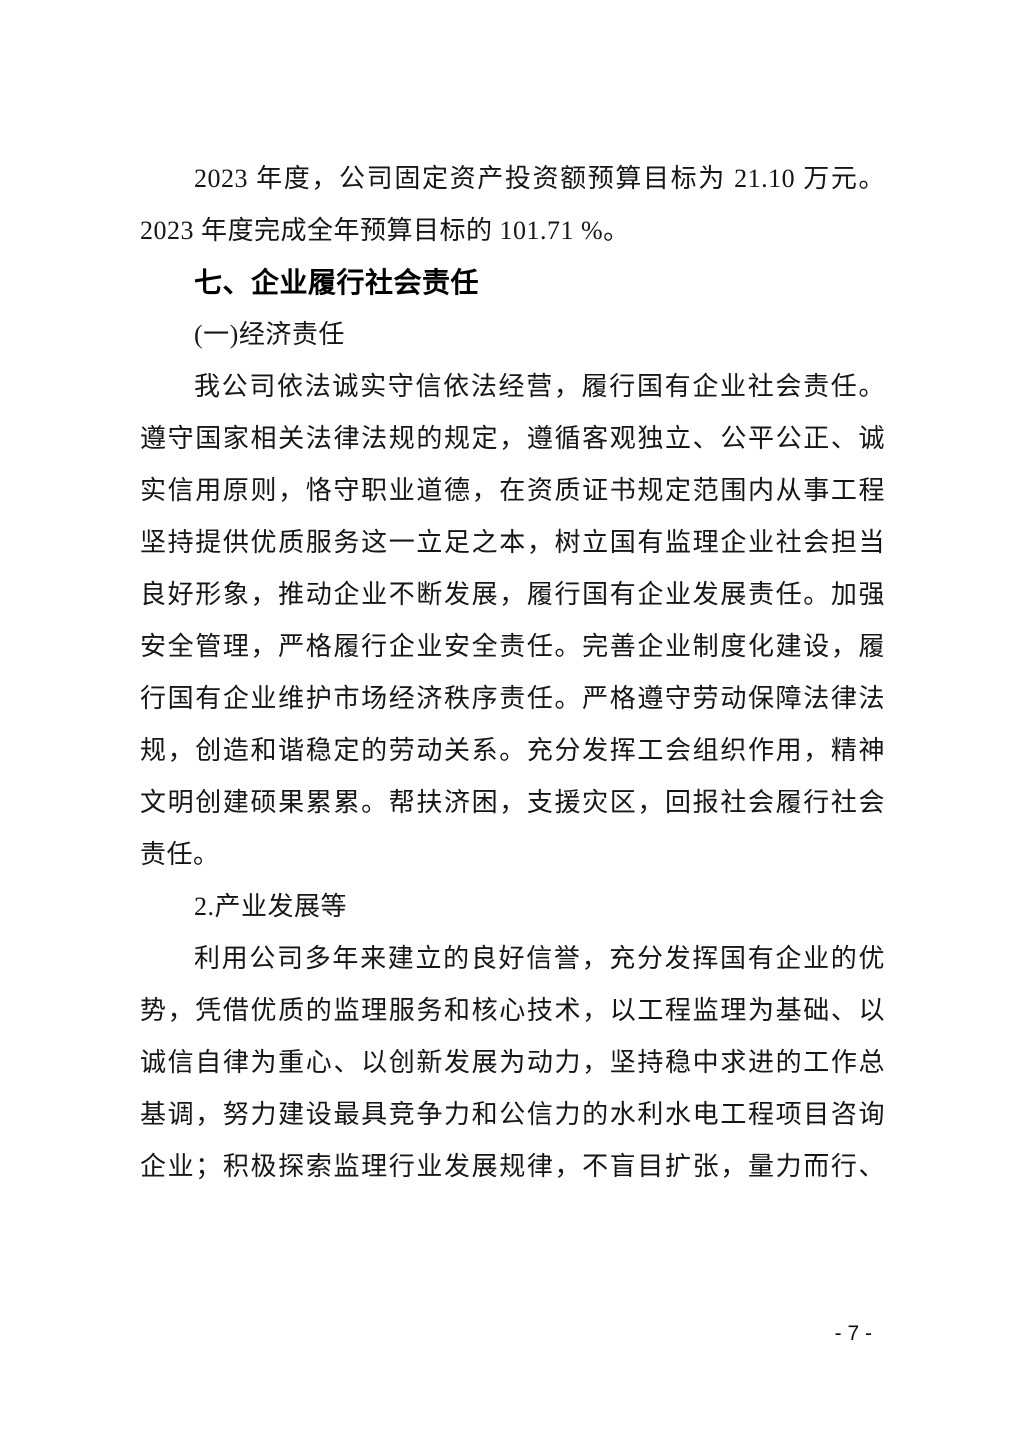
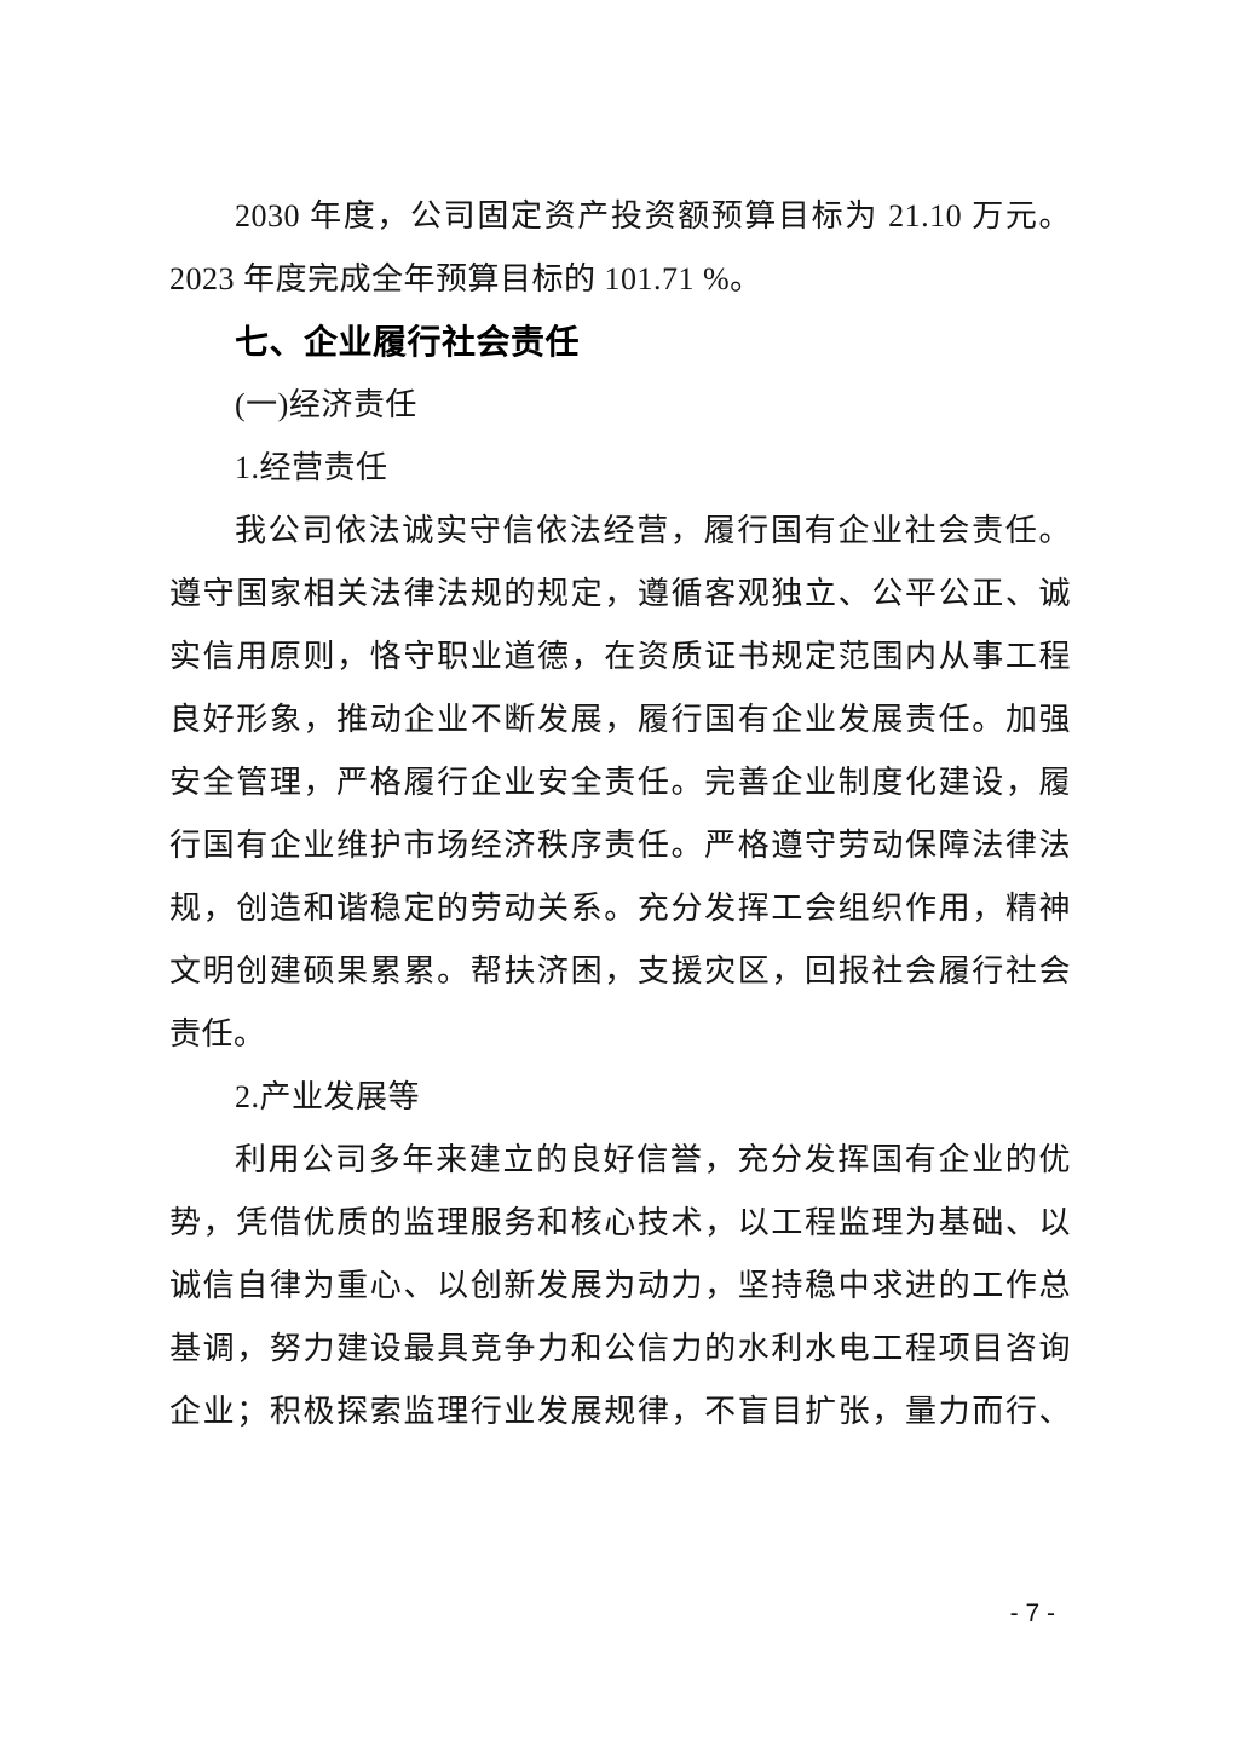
- 2023 年度，公司固定资产投资额预算目标为 21.10 万元。
+ 2030 年度，公司固定资产投资额预算目标为 21.10 万元。
  2023 年度完成全年预算目标的 101.71 %。
  七、企业履行社会责任
  (一)经济责任
+ 1.经营责任
  我公司依法诚实守信依法经营，履行国有企业社会责任。
  遵守国家相关法律法规的规定，遵循客观独立、公平公正、诚
  实信用原则，恪守职业道德，在资质证书规定范围内从事工程
- 坚持提供优质服务这一立足之本，树立国有监理企业社会担当
  良好形象，推动企业不断发展，履行国有企业发展责任。加强
  安全管理，严格履行企业安全责任。完善企业制度化建设，履
  行国有企业维护市场经济秩序责任。严格遵守劳动保障法律法
  规，创造和谐稳定的劳动关系。充分发挥工会组织作用，精神
  文明创建硕果累累。帮扶济困，支援灾区，回报社会履行社会
  责任。
  2.产业发展等
  利用公司多年来建立的良好信誉，充分发挥国有企业的优
  势，凭借优质的监理服务和核心技术，以工程监理为基础、以
  诚信自律为重心、以创新发展为动力，坚持稳中求进的工作总
  基调，努力建设最具竞争力和公信力的水利水电工程项目咨询
  企业；积极探索监理行业发展规律，不盲目扩张，量力而行、
  - 7 -
